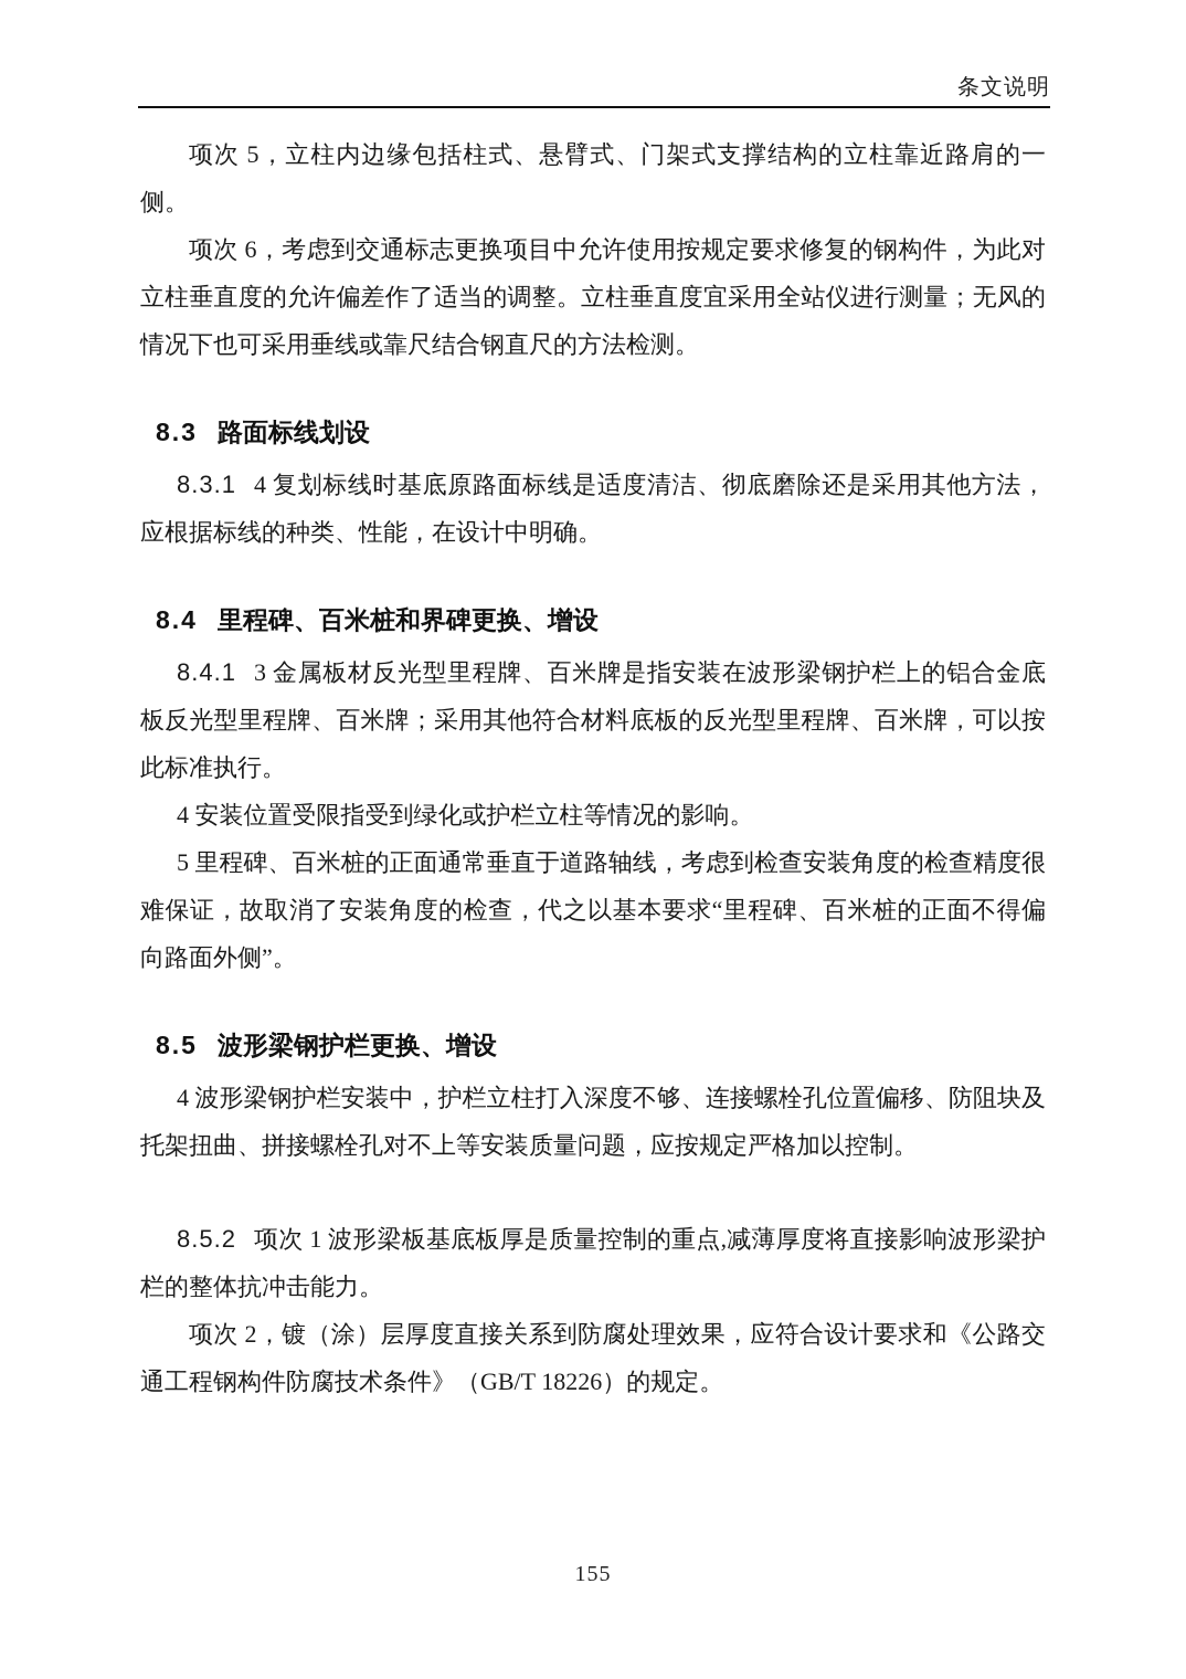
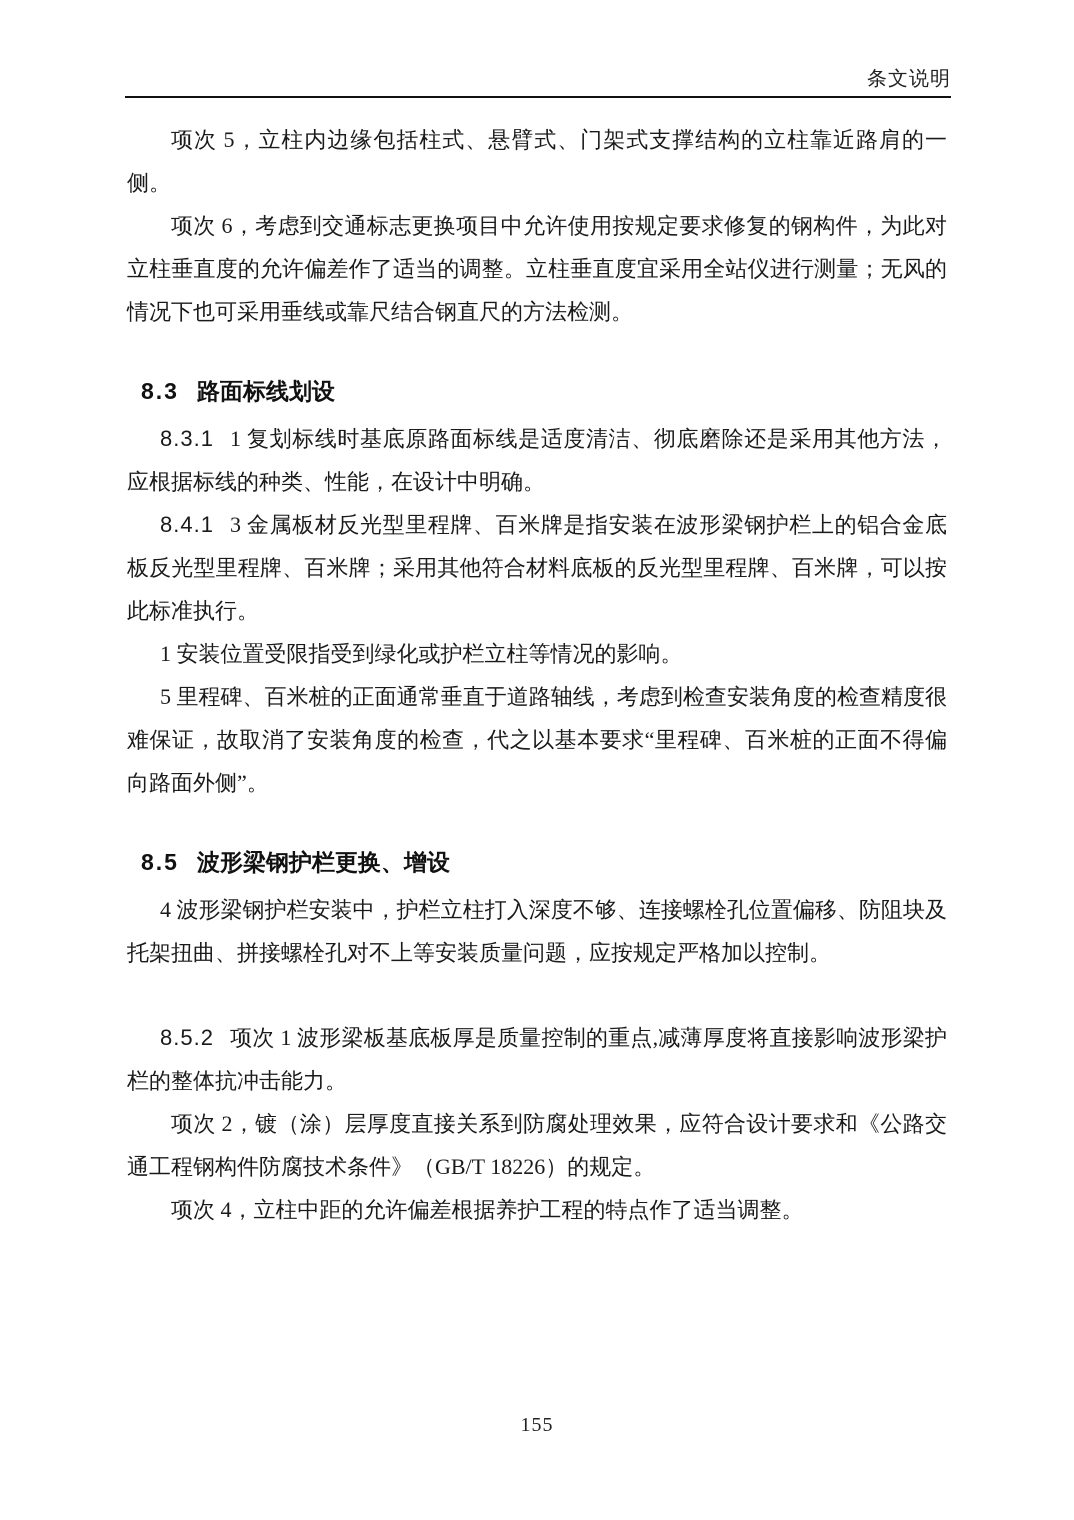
  条文说明
  项次 5，立柱内边缘包括柱式、悬臂式、门架式支撑结构的立柱靠近路肩的一侧。
  项次 6，考虑到交通标志更换项目中允许使用按规定要求修复的钢构件，为此对立柱垂直度的允许偏差作了适当的调整。立柱垂直度宜采用全站仪进行测量；无风的情况下也可采用垂线或靠尺结合钢直尺的方法检测。
  8.3 路面标线划设
- 8.3.1 4 复划标线时基底原路面标线是适度清洁、彻底磨除还是采用其他方法，应根据标线的种类、性能，在设计中明确。
+ 8.3.1 1 复划标线时基底原路面标线是适度清洁、彻底磨除还是采用其他方法，应根据标线的种类、性能，在设计中明确。
- 8.4 里程碑、百米桩和界碑更换、增设
  8.4.1 3 金属板材反光型里程牌、百米牌是指安装在波形梁钢护栏上的铝合金底板反光型里程牌、百米牌；采用其他符合材料底板的反光型里程牌、百米牌，可以按此标准执行。
- 4 安装位置受限指受到绿化或护栏立柱等情况的影响。
+ 1 安装位置受限指受到绿化或护栏立柱等情况的影响。
  5 里程碑、百米桩的正面通常垂直于道路轴线，考虑到检查安装角度的检查精度很难保证，故取消了安装角度的检查，代之以基本要求“里程碑、百米桩的正面不得偏向路面外侧”。
  8.5 波形梁钢护栏更换、增设
  4 波形梁钢护栏安装中，护栏立柱打入深度不够、连接螺栓孔位置偏移、防阻块及托架扭曲、拼接螺栓孔对不上等安装质量问题，应按规定严格加以控制。
  8.5.2 项次 1 波形梁板基底板厚是质量控制的重点,减薄厚度将直接影响波形梁护栏的整体抗冲击能力。
  项次 2，镀（涂）层厚度直接关系到防腐处理效果，应符合设计要求和《公路交通工程钢构件防腐技术条件》（GB/T 18226）的规定。
+ 项次 4，立柱中距的允许偏差根据养护工程的特点作了适当调整。
  155
